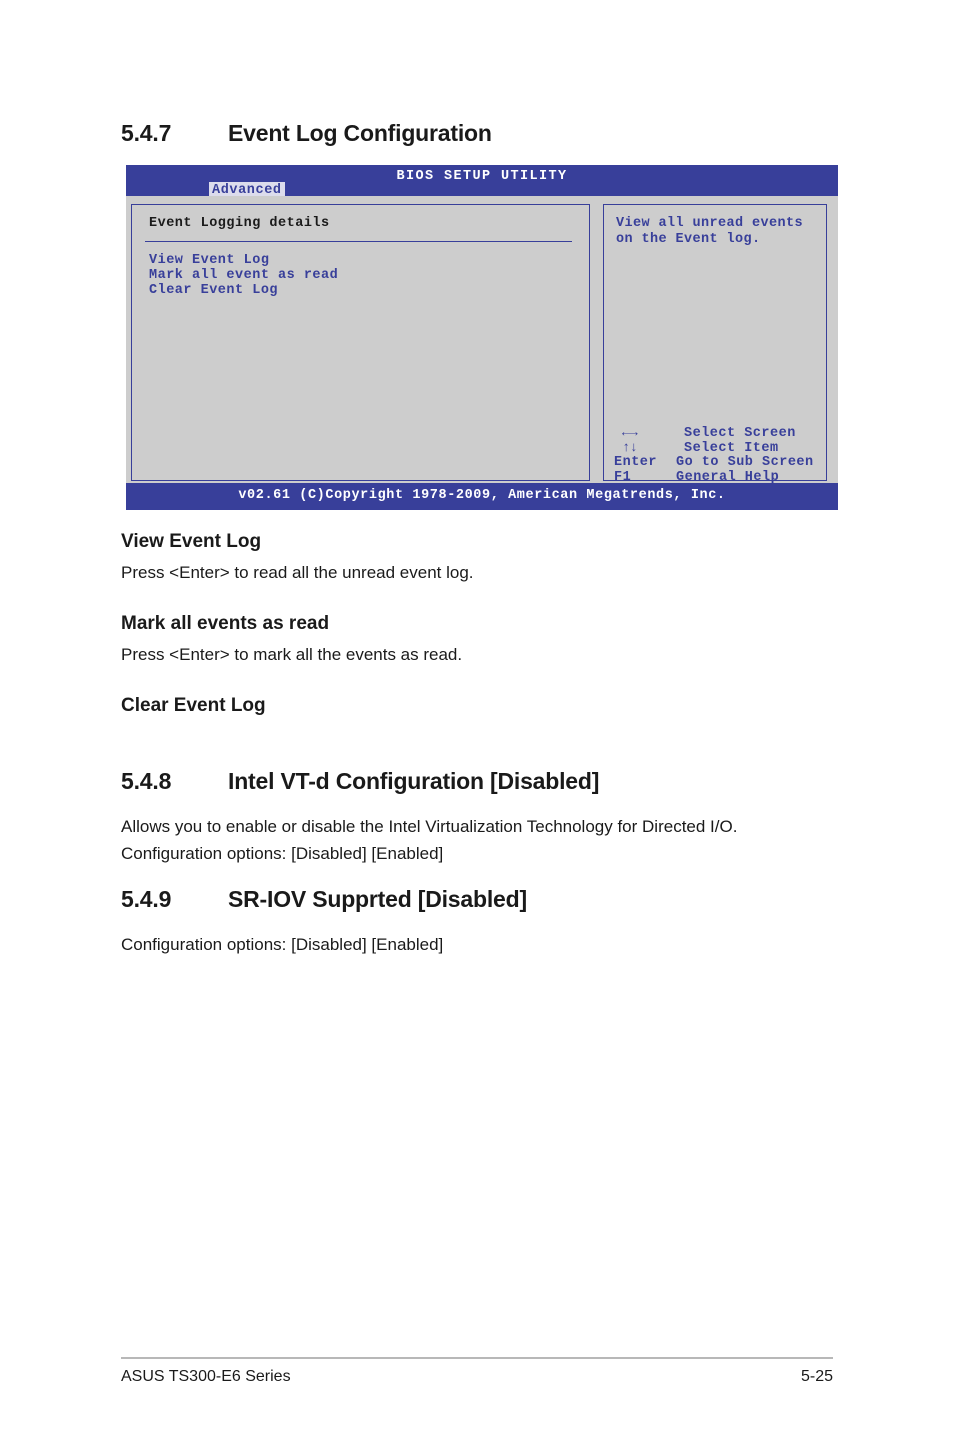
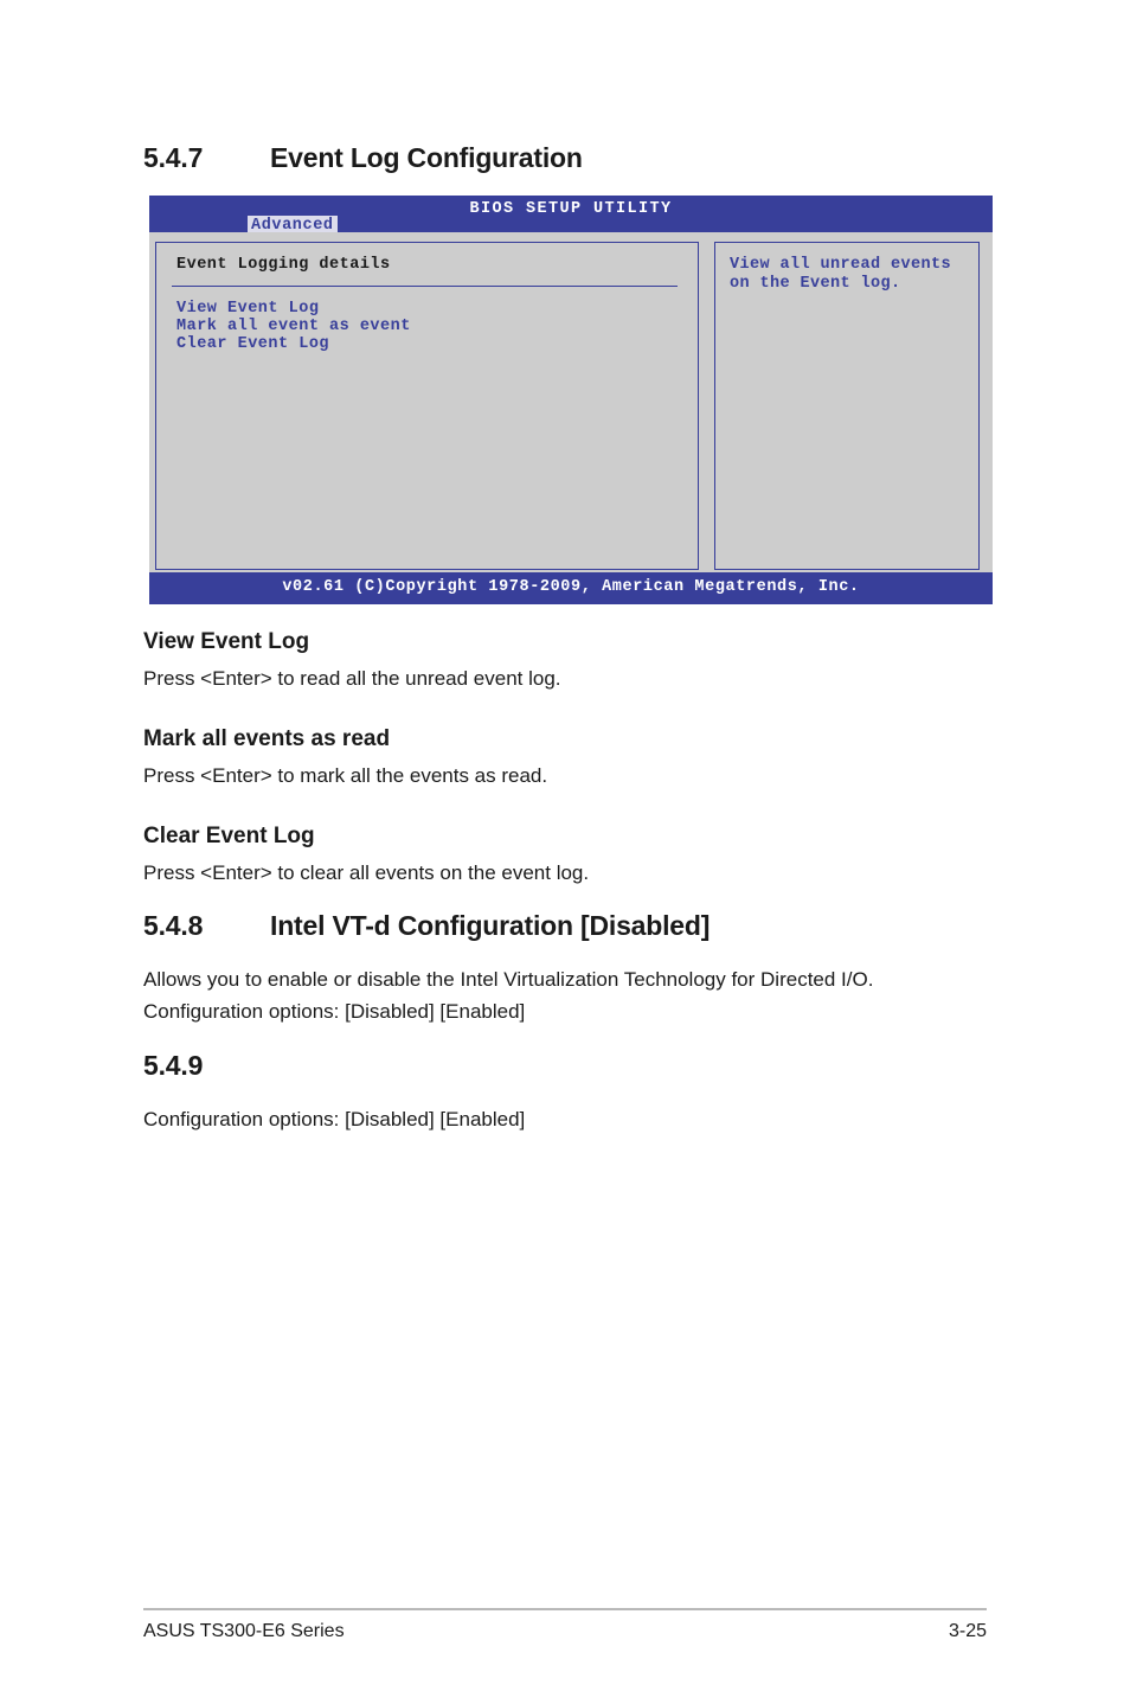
  5.4.7
  Event Log Configuration
  BIOS SETUP UTILITY
  Advanced
  Event Logging details
  View Event Log
- Mark all event as read
+ Mark all event as event
  Clear Event Log
  View all unread events
  on the Event log.
- ←→
- Select Screen
- ↑↓
- Select Item
- Enter
- Go to Sub Screen
- F1
- General Help
  v02.61 (C)Copyright 1978-2009, American Megatrends, Inc.
  View Event Log
  Press <Enter> to read all the unread event log.
  Mark all events as read
  Press <Enter> to mark all the events as read.
  Clear Event Log
+ Press <Enter> to clear all events on the event log.
  5.4.8
  Intel VT-d Configuration [Disabled]
  Allows you to enable or disable the Intel Virtualization Technology for Directed I/O.
  Configuration options: [Disabled] [Enabled]
  5.4.9
- SR-IOV Supprted [Disabled]
  Configuration options: [Disabled] [Enabled]
  ASUS TS300-E6 Series
- 5-25
+ 3-25
